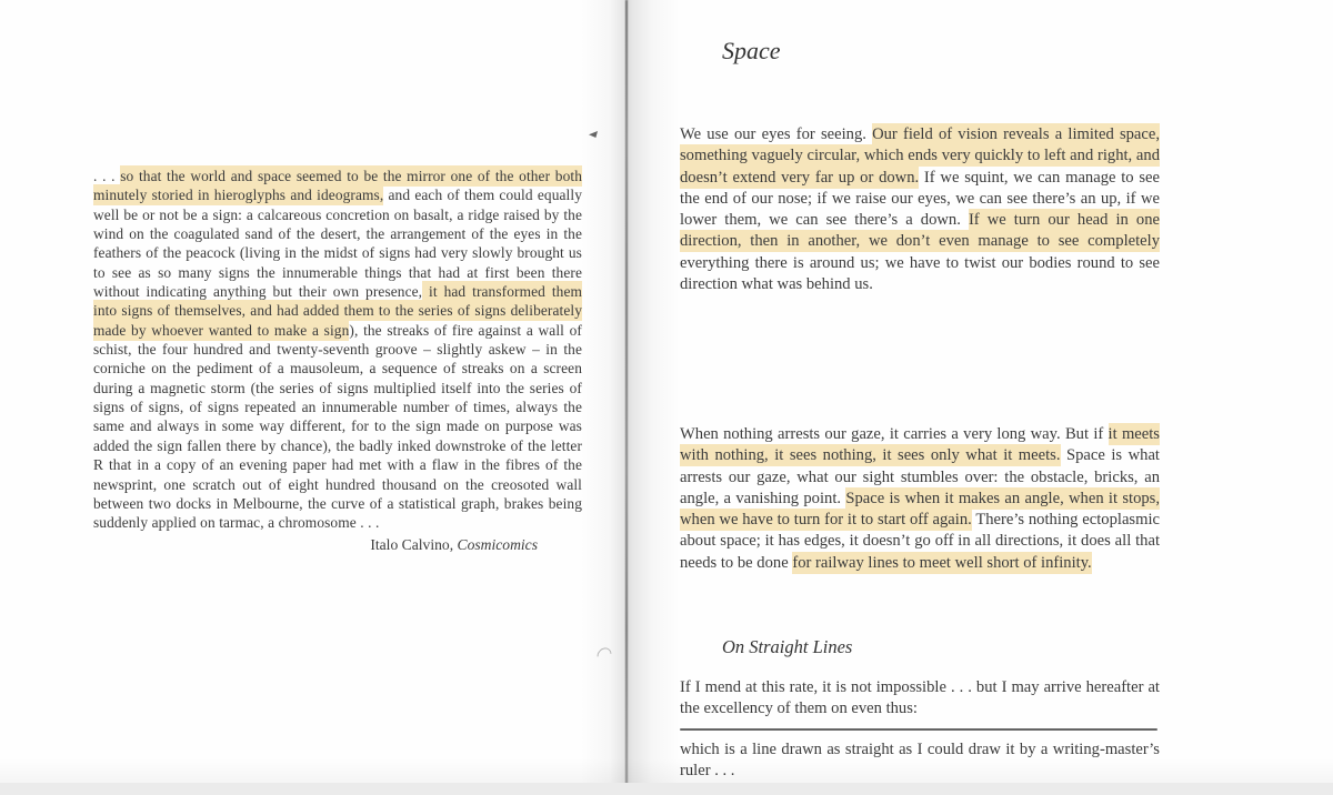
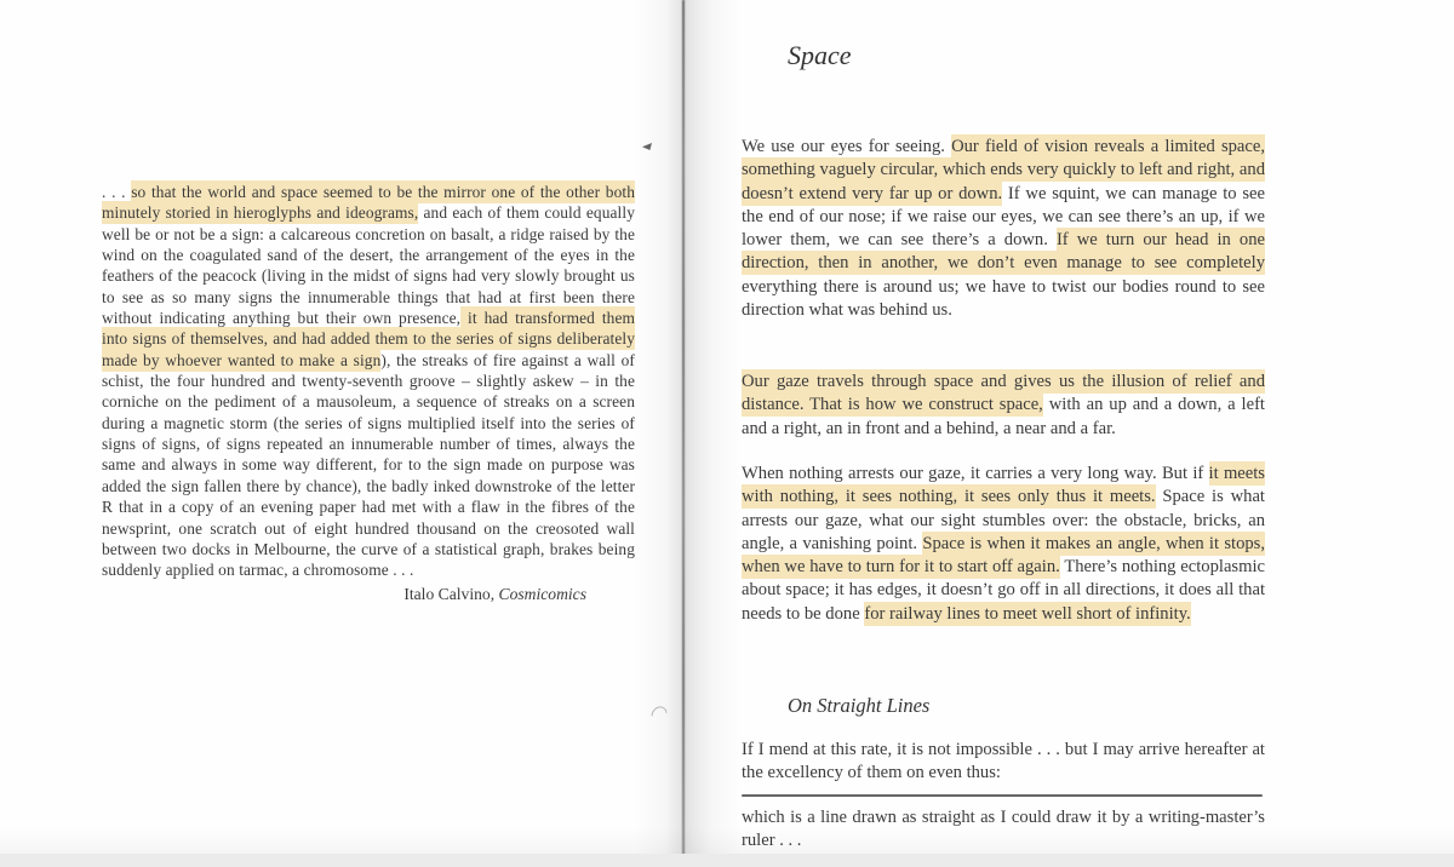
  . . . so that the world and space seemed to be the mirror one of the other both minutely storied in hieroglyphs and ideograms, and each of them could equally well be or not be a sign: a calcareous concretion on basalt, a ridge raised by the wind on the coagulated sand of the desert, the arrangement of the eyes in the feathers of the peacock (living in the midst of signs had very slowly brought u to see as so many signs the innumerable things that had at first been there without indicating anything but their own presence, it had transformed them into signs of themselves, and had added them to the series of signs deliberately made by whoever wanted to make a sign), the streaks of fire against a wall o schist, the four hundred and twenty-seventh groove – slightly askew – in the corniche on the pediment of a mausoleum, a sequence of streaks on a screen during a magnetic storm (the series of signs multiplied itself into the series o signs of signs, of signs repeated an innumerable number of times, always the same and always in some way different, for to the sign made on purpose wa added the sign fallen there by chance), the badly inked downstroke of the lette R that in a copy of an evening paper had met with a flaw in the fibres of the newsprint, one scratch out of eight hundred thousand on the creosoted wal between two docks in Melbourne, the curve of a statistical graph, brakes being suddenly applied on tarmac, a chromosome . . .
  Italo Calvino, Cosmicomics
  Space
  We use our eyes for seeing. Our field of vision reveals a limited space, something vaguely circular, which ends very quickly to left and right, and doesn’t extend very far up or down. If we squint, we can manage to see the end of our nose; if we raise our eyes, we can see there’s an up, if we lower them, we can see there’s a down. If we turn our head in one direction, then in another, we don’t even manage to see completely everything there is around us; we have to twist our bodies round to see direction what was behind us.
+ Our gaze travels through space and gives us the illusion of relief and distance. That is how we construct space, with an up and a down, a left and a right, an in front and a behind, a near and a far.
- When nothing arrests our gaze, it carries a very long way. But if it meets with nothing, it sees nothing, it sees only what it meets. Space is what arrests our gaze, what our sight stumbles over: the obstacle, bricks, an angle, a vanishing point. Space is when it makes an angle, when it stops, when we have to turn for it to start off again. There’s nothing ectoplasmic about space; it has edges, it doesn’t go off in all directions, it does all that needs to be done for railway lines to meet well short of infinity.
+ When nothing arrests our gaze, it carries a very long way. But if it meets with nothing, it sees nothing, it sees only thus it meets. Space is what arrests our gaze, what our sight stumbles over: the obstacle, bricks, an angle, a vanishing point. Space is when it makes an angle, when it stops, when we have to turn for it to start off again. There’s nothing ectoplasmic about space; it has edges, it doesn’t go off in all directions, it does all that needs to be done for railway lines to meet well short of infinity.
  On Straight Lines
  If I mend at this rate, it is not impossible . . . but I may arrive hereafter at the excellency of them on even thus:
  which is a line drawn as straight as I could draw it by a writing-master’s
